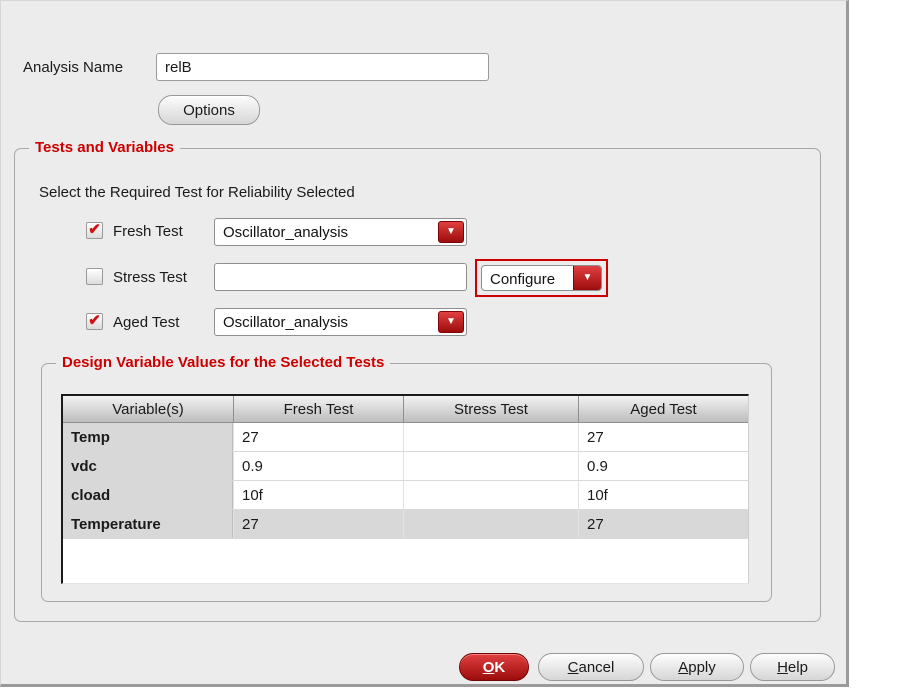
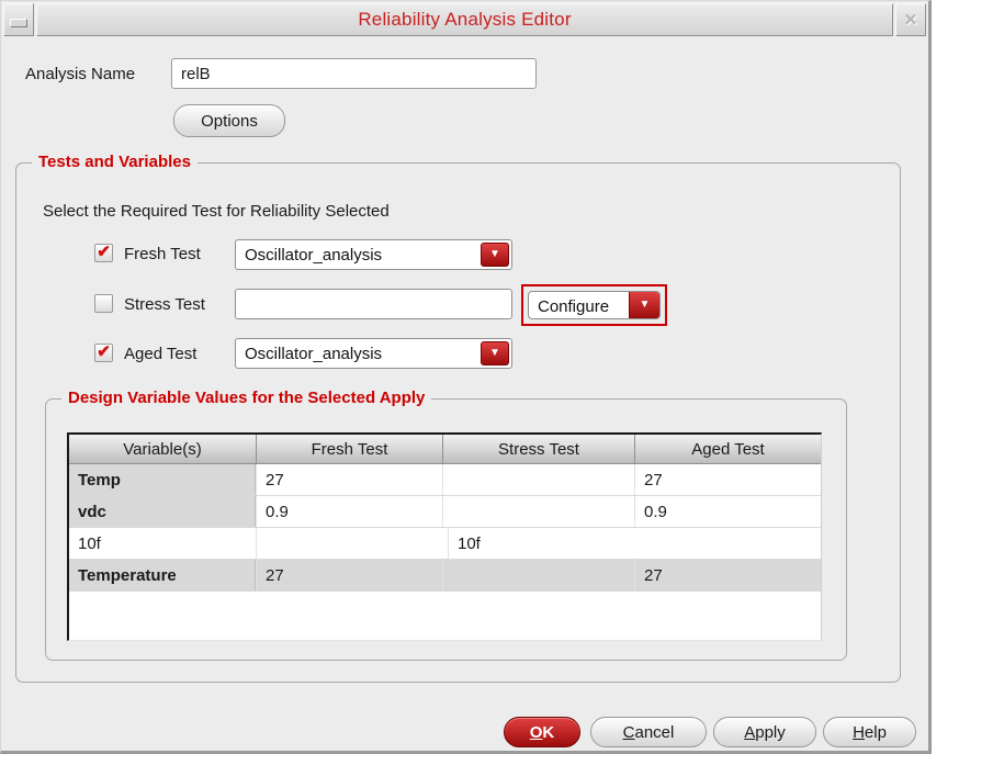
+ Reliability Analysis Editor
+ ✕
  Analysis Name
  relB
  Options
  Tests and Variables
  Select the Required Test for Reliability Selected
  ✔
  Fresh Test
  Oscillator_analysis
  ▼
  Stress Test
  Configure
  ▼
  ✔
  Aged Test
  Oscillator_analysis
  ▼
- Design Variable Values for the Selected Tests
+ Design Variable Values for the Selected Apply
  Variable(s)
  Fresh Test
  Stress Test
  Aged Test
  Temp
  27
  27
  vdc
  0.9
  0.9
- cload
  10f
  10f
  Temperature
  27
  27
  OK
  Cancel
  Apply
  Help
